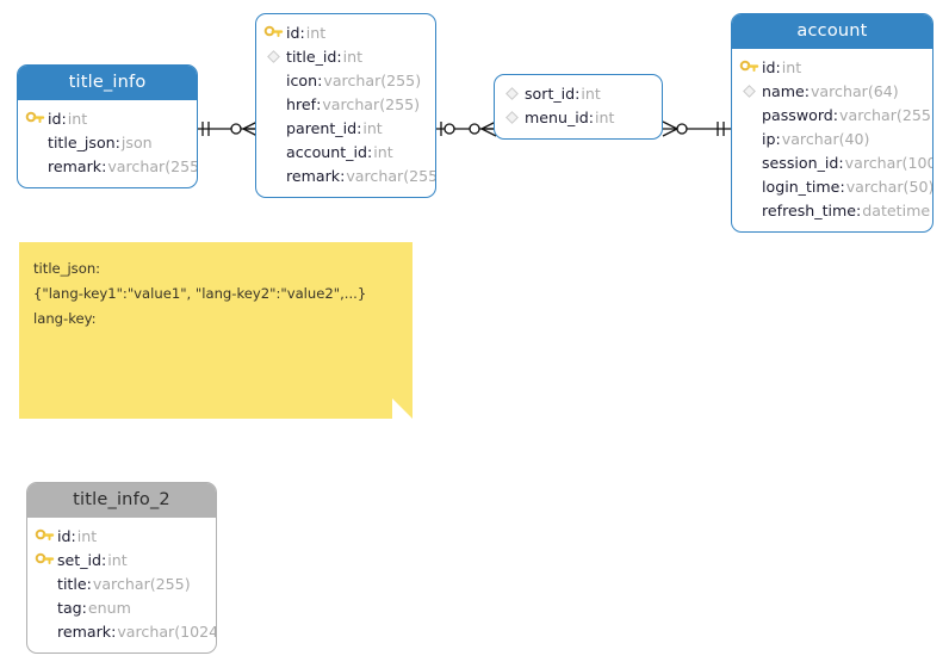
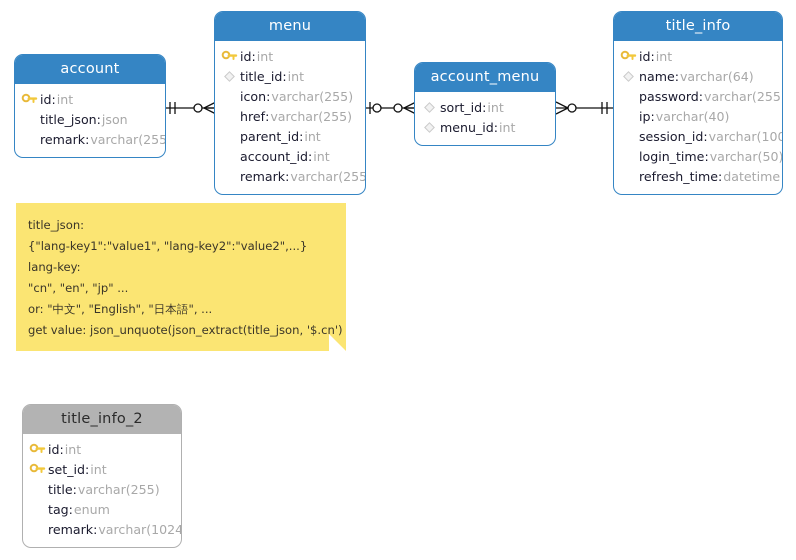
- title_info
+ account
  id
  :
  int
  title_json
  :
  json
  remark
  :
  varchar(255
+ menu
  id
  :
  int
  title_id
  :
  int
  icon
  :
  varchar(255)
  href
  :
  varchar(255)
  parent_id
  :
  int
  account_id
  :
  int
  remark
  :
  varchar(255
+ account_menu
  sort_id
  :
  int
  menu_id
  :
  int
- account
+ title_info
  id
  :
  int
  name
  :
  varchar(64)
  password
  :
  varchar(255
  ip
  :
  varchar(40)
  session_id
  :
  varchar(100
  login_time
  :
  varchar(50)
  refresh_time
  :
  datetime
  title_info_2
  id
  :
  int
  set_id
  :
  int
  title
  :
  varchar(255)
  tag
  :
  enum
  remark
  :
  varchar(1024
  title_json:
  {"lang-key1":"value1", "lang-key2":"value2",...}
  lang-key:
+ "cn", "en", "jp" ...
+ or: "中文", "English", "日本語", ...
+ get value: json_unquote(json_extract(title_json, '$.cn')
